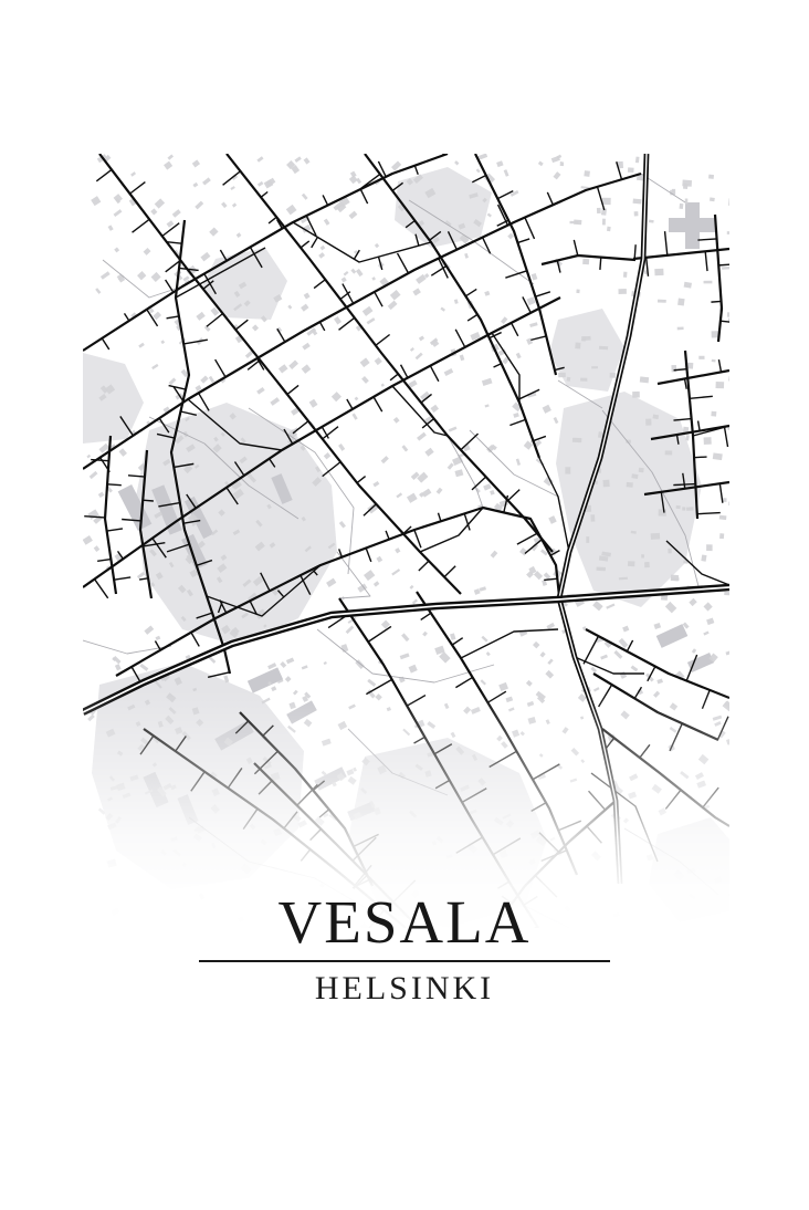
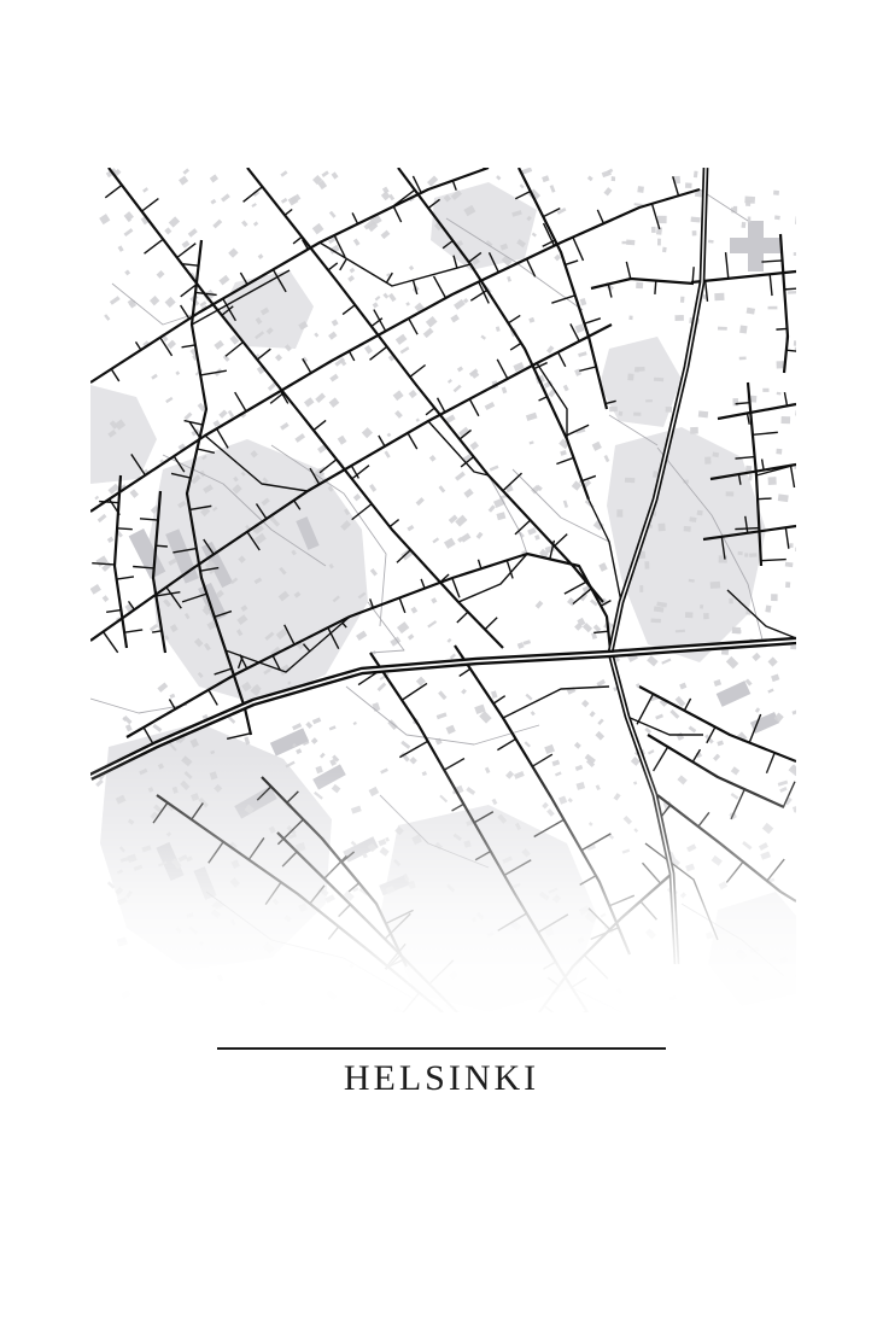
- VESALA
  HELSINKI
